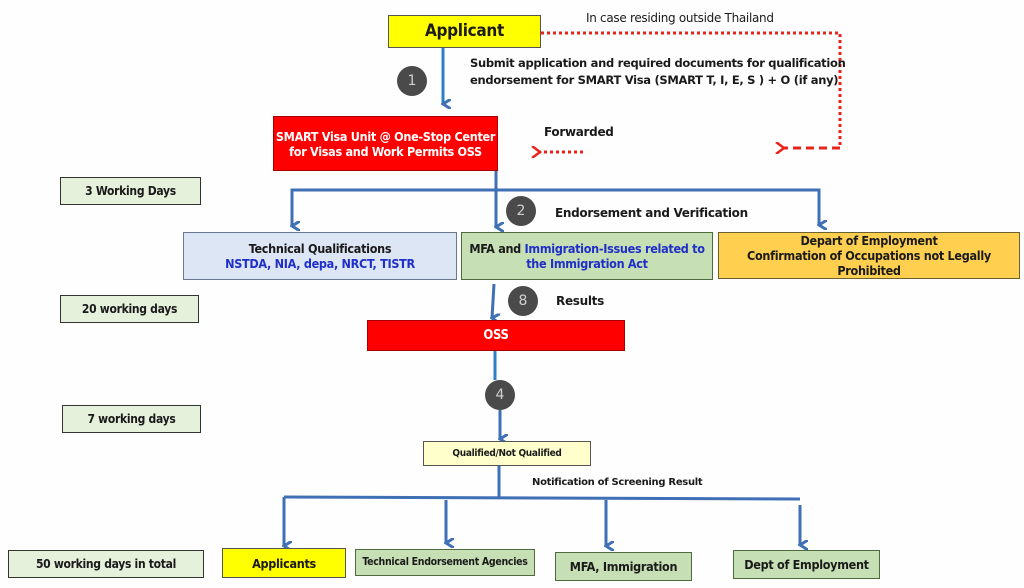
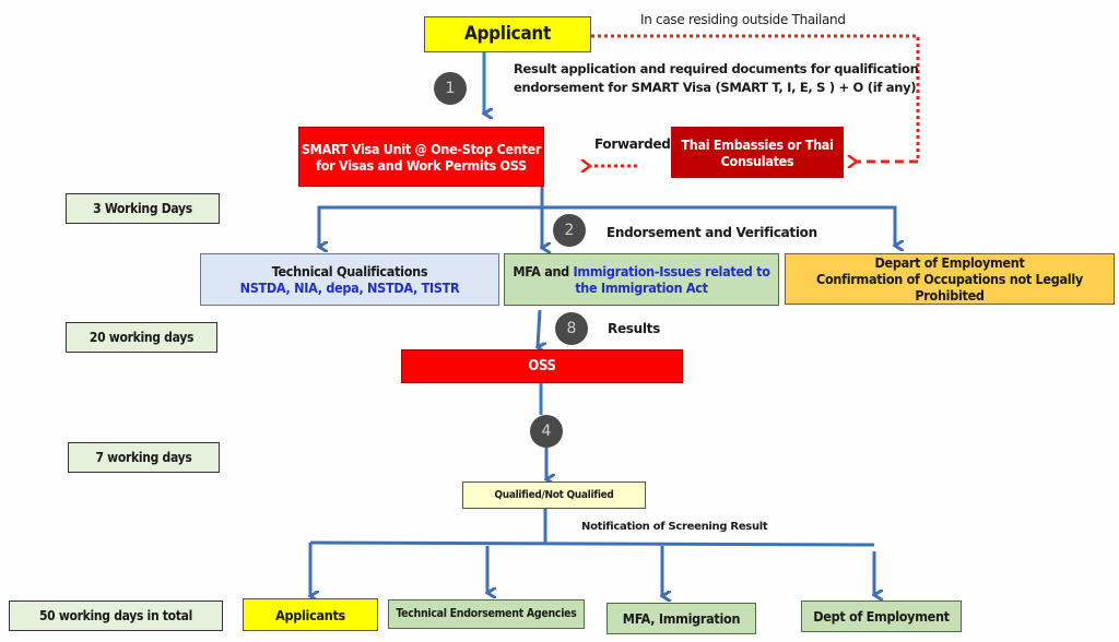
  Applicant
  In case residing outside Thailand
- Submit application and required documents for qualification
+ Result application and required documents for qualification
  endorsement for SMART Visa (SMART T, I, E, S ) + O (if any)
  1
  SMART Visa Unit @ One-Stop Center
  for Visas and Work Permits OSS
  Forwarded
+ Thai Embassies or Thai
+ Consulates
  3 Working Days
  20 working days
  7 working days
  50 working days in total
  2
  Endorsement and Verification
  Technical Qualifications
- NSTDA, NIA, depa, NRCT, TISTR
+ NSTDA, NIA, depa, NSTDA, TISTR
  MFA and Immigration-Issues related to
  the Immigration Act
  Depart of Employment
  Confirmation of Occupations not Legally Prohibited
  8
  Results
  OSS
  4
  Qualified/Not Qualified
  Notification of Screening Result
  Applicants
  Technical Endorsement Agencies
  MFA, Immigration
  Dept of Employment
